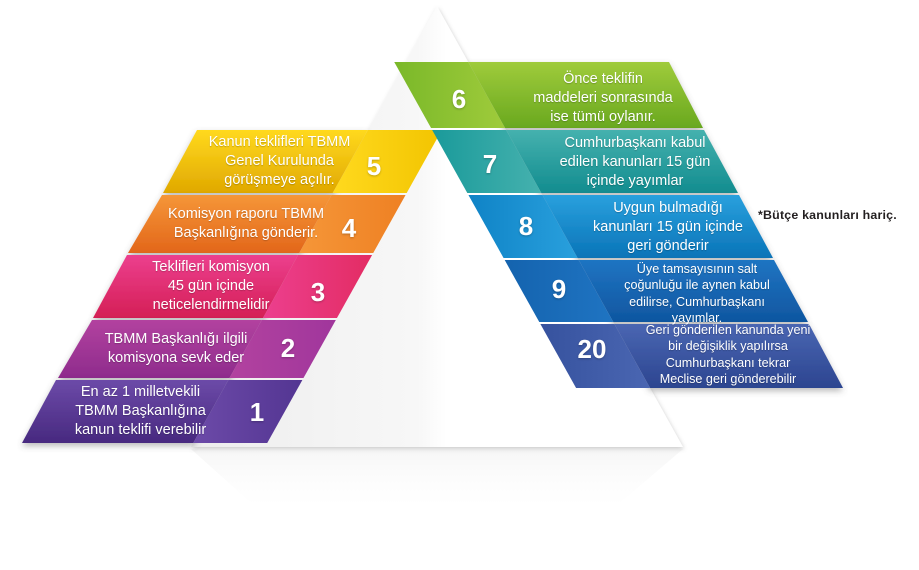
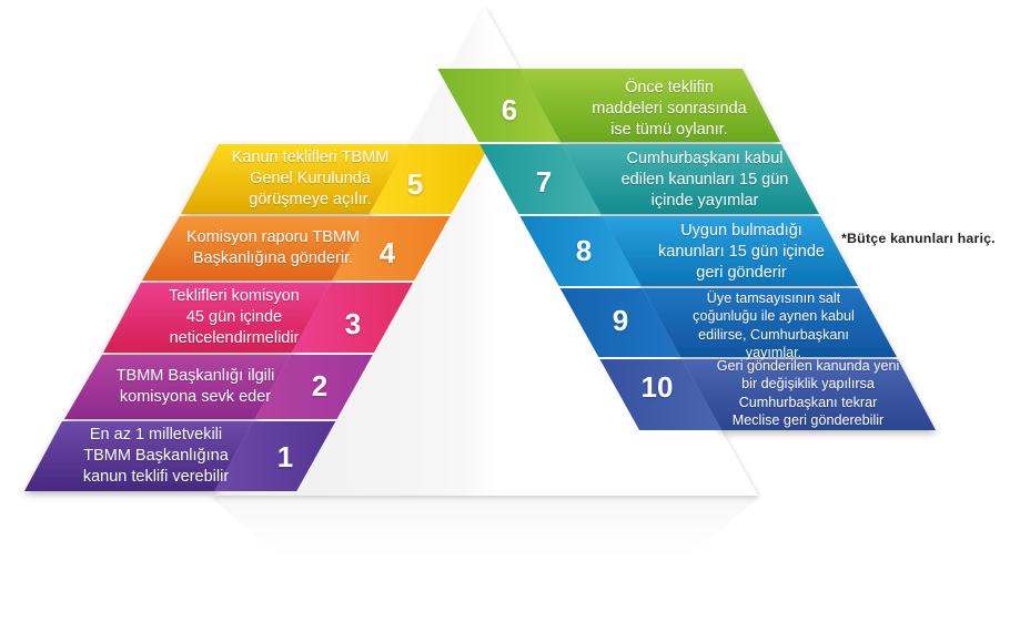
  Kanun teklifleri TBMM
  Genel Kurulunda
  görüşmeye açılır.
  5
  Komisyon raporu TBMM
  Başkanlığına gönderir.
  4
  Teklifleri komisyon
  45 gün içinde
  neticelendirmelidir
  3
  TBMM Başkanlığı ilgili
  komisyona sevk eder
  2
  En az 1 milletvekili
  TBMM Başkanlığına
  kanun teklifi verebilir
  1
  Önce teklifin
  maddeleri sonrasında
  ise tümü oylanır.
  6
  Cumhurbaşkanı kabul
  edilen kanunları 15 gün
  içinde yayımlar
  7
  Uygun bulmadığı
  kanunları 15 gün içinde
  geri gönderir
  8
  Üye tamsayısının salt
  çoğunluğu ile aynen kabul
  edilirse, Cumhurbaşkanı
  yayımlar.
  9
  Geri gönderilen kanunda yeni
  bir değişiklik yapılırsa
  Cumhurbaşkanı tekrar
  Meclise geri gönderebilir
- 20
+ 10
  *Bütçe kanunları hariç.
